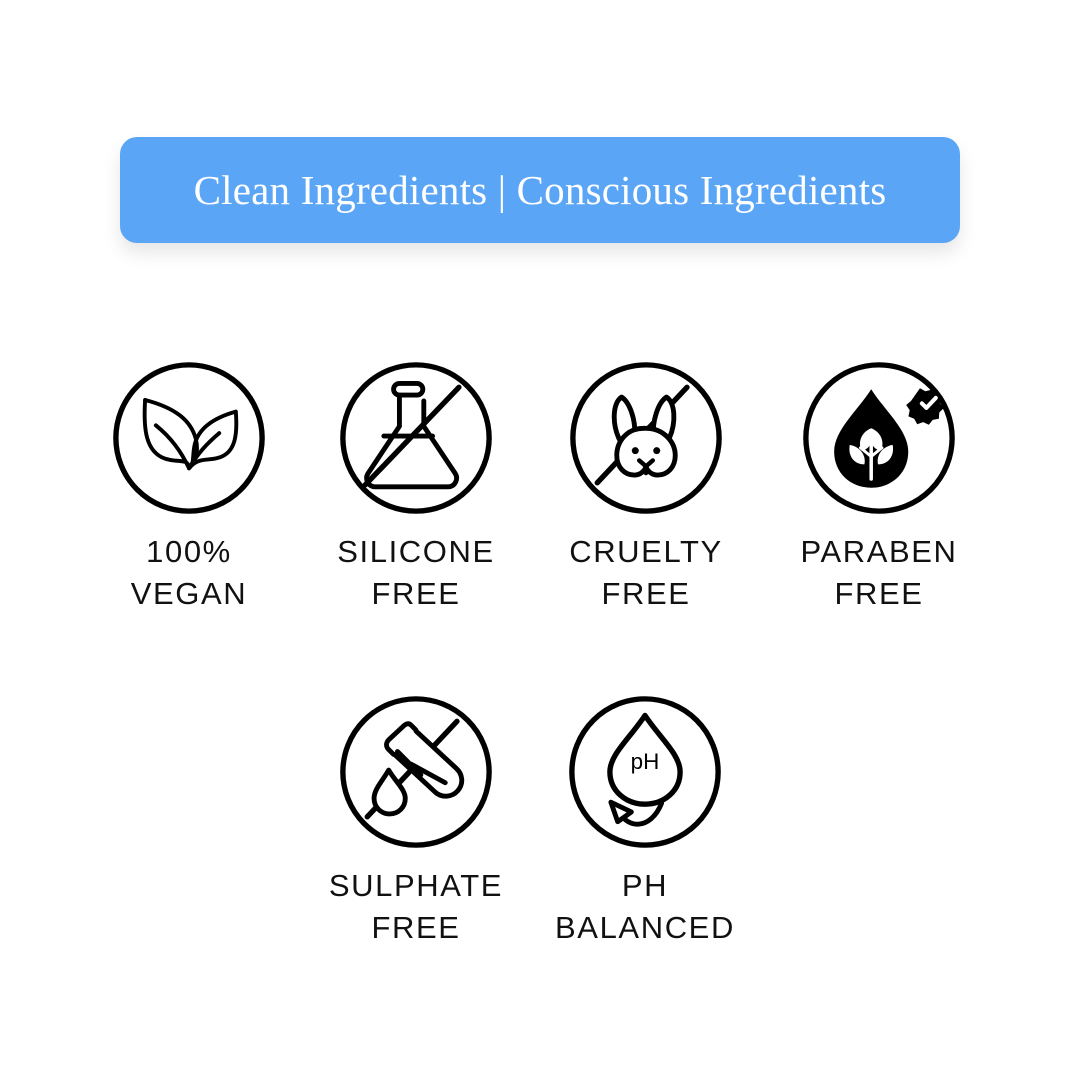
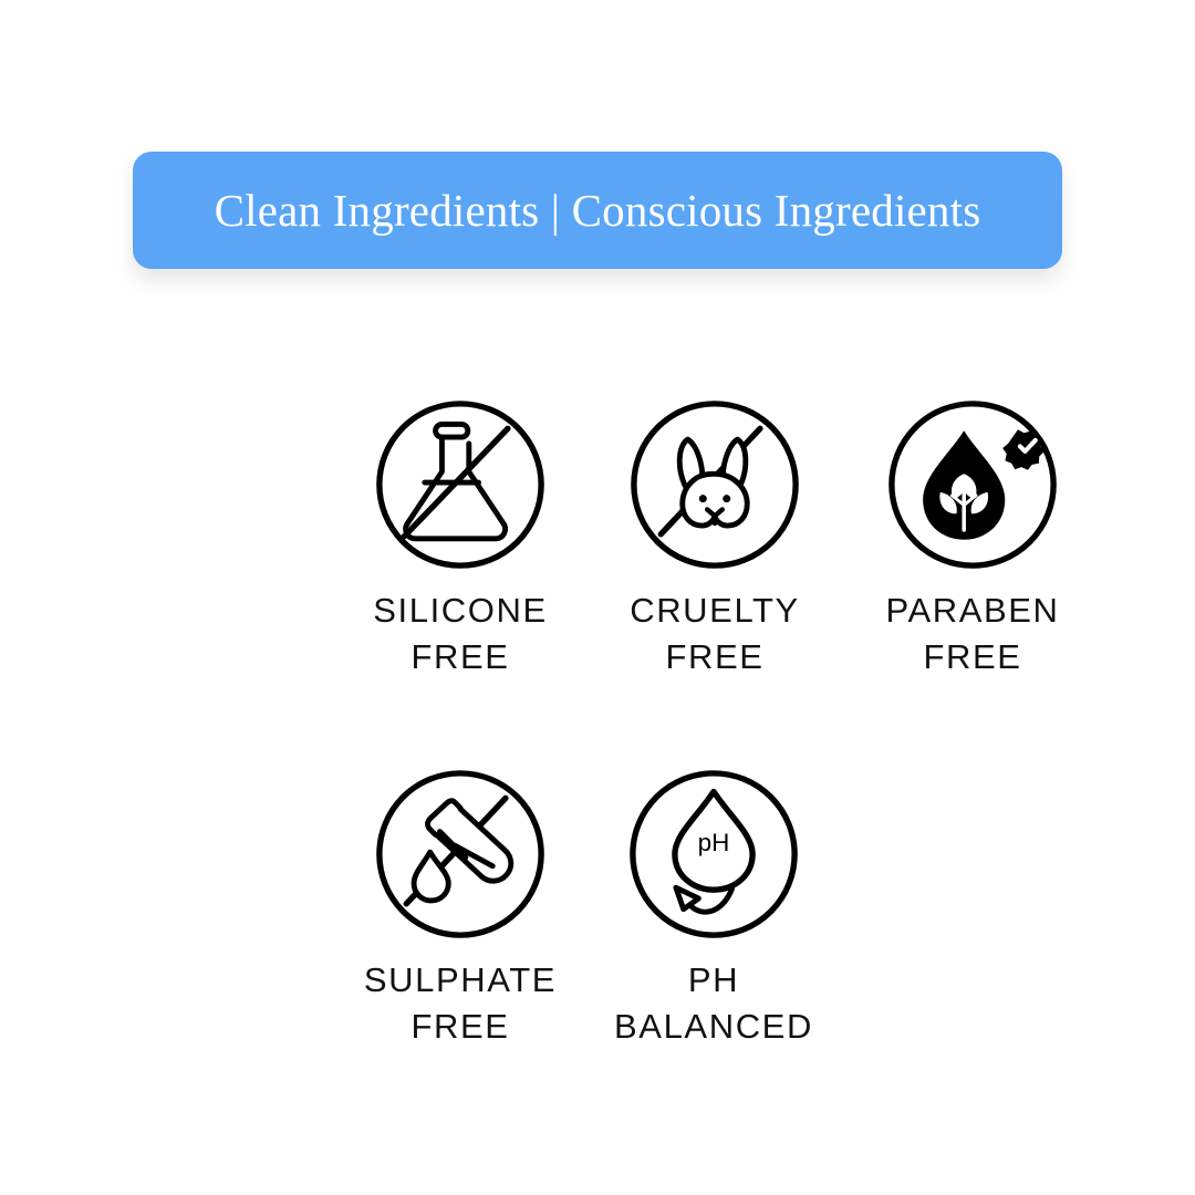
  Clean Ingredients | Conscious Ingredients
- 100%
- VEGAN
  SILICONE
  FREE
  CRUELTY
  FREE
  PARABEN
  FREE
  SULPHATE
  FREE
  pH
  PH
  BALANCED
